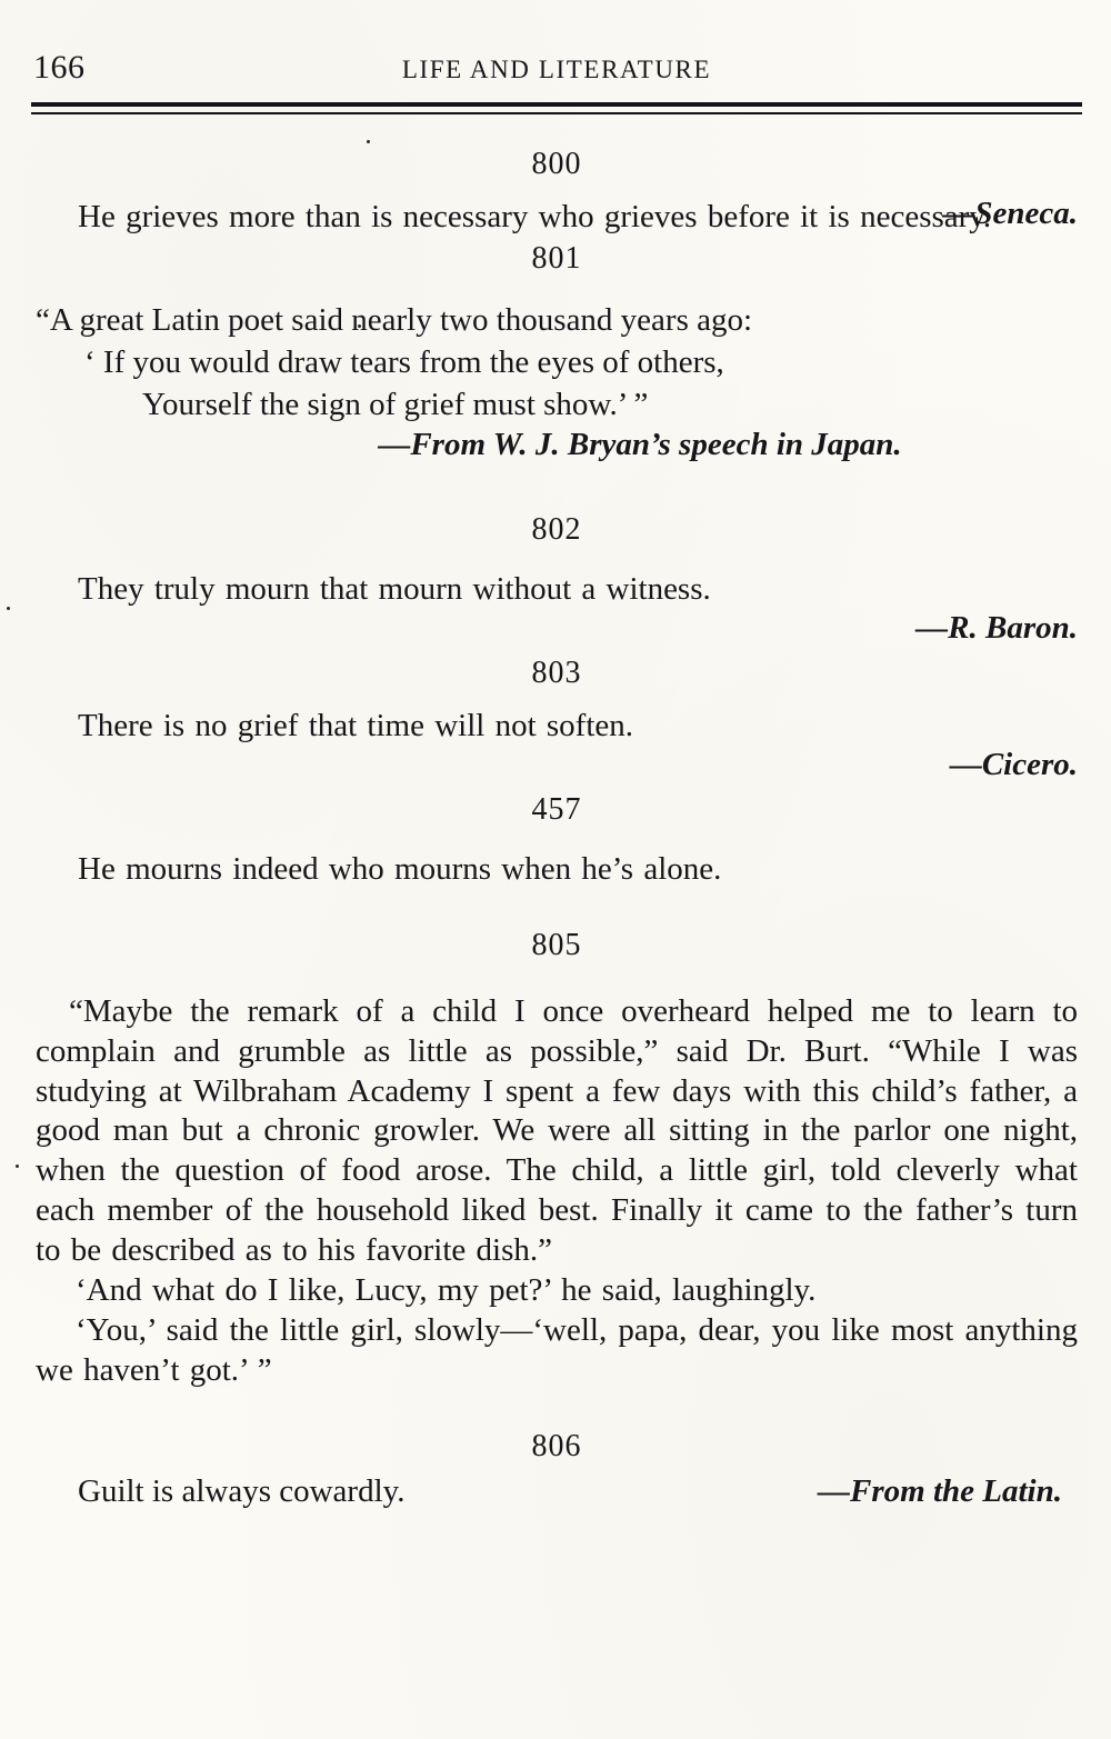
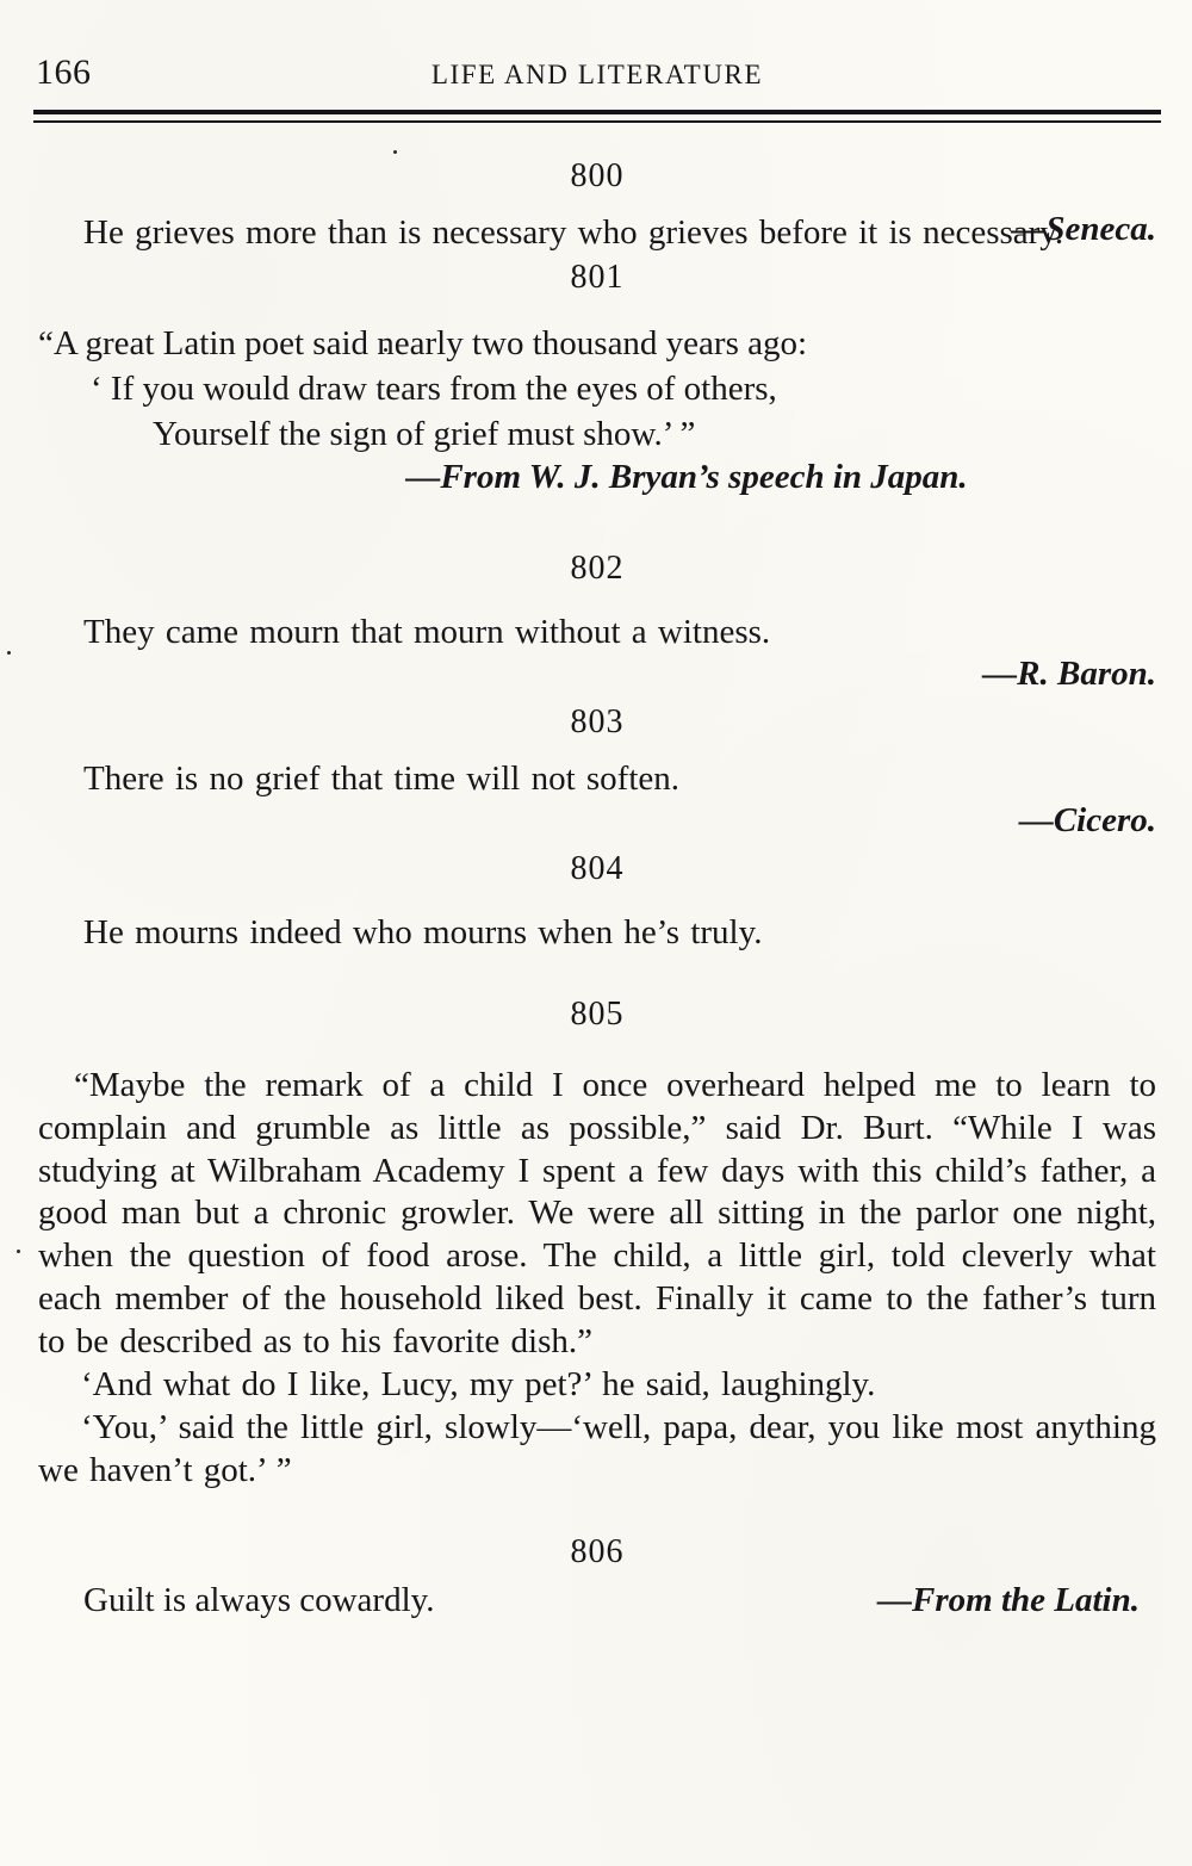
  166
  LIFE AND LITERATURE
  800
  He grieves more than is necessary who grieves before it is necessary.
  —Seneca.
  801
  “A great Latin poet said nearly two thousand years ago:
  ‘ If you would draw tears from the eyes of others,
  Yourself the sign of grief must show.’ ”
  —From W. J. Bryan’s speech in Japan.
  802
- They truly mourn that mourn without a witness.
+ They came mourn that mourn without a witness.
  —R. Baron.
  803
  There is no grief that time will not soften.
  —Cicero.
- 457
+ 804
- He mourns indeed who mourns when he’s alone.
+ He mourns indeed who mourns when he’s truly.
  805
  “Maybe the remark of a child I once overheard helped me to learn to complain and grumble as little as possible,” said Dr. Burt. “While I was studying at Wilbraham Academy I spent a few days with this child’s father, a good man but a chronic growler. We were all sitting in the parlor one night, when the question of food arose. The child, a little girl, told cleverly what each member of the household liked best. Finally it came to the father’s turn to be described as to his favorite dish.”
  ‘And what do I like, Lucy, my pet?’ he said, laughingly.
  ‘You,’ said the little girl, slowly—‘well, papa, dear, you like most anything we haven’t got.’ ”
  806
  Guilt is always cowardly.
  —From the Latin.
